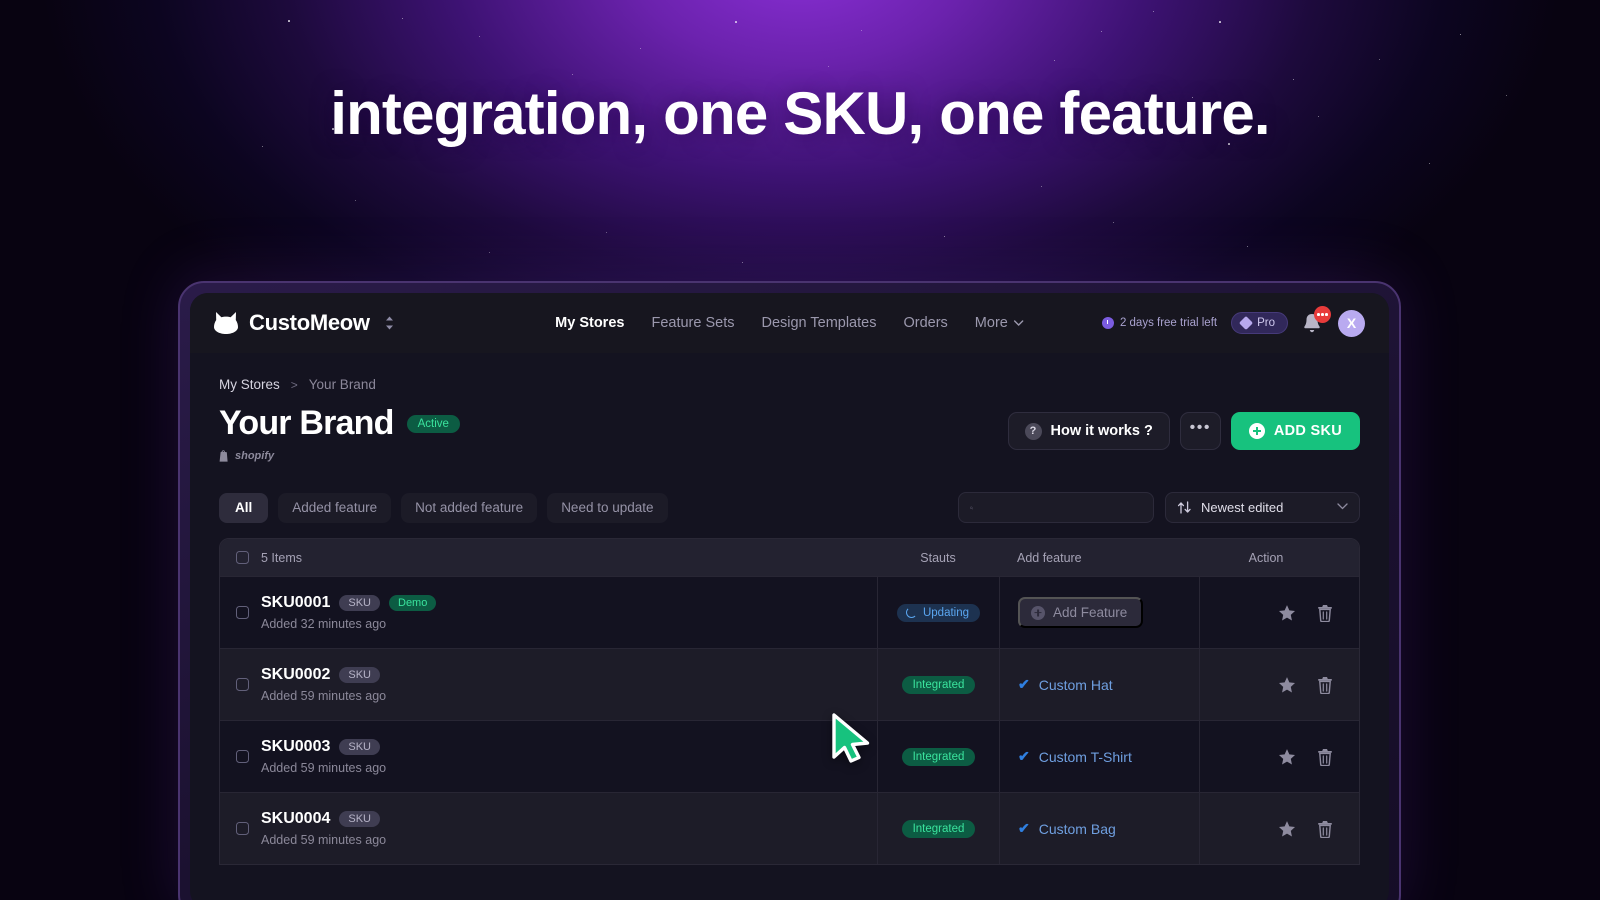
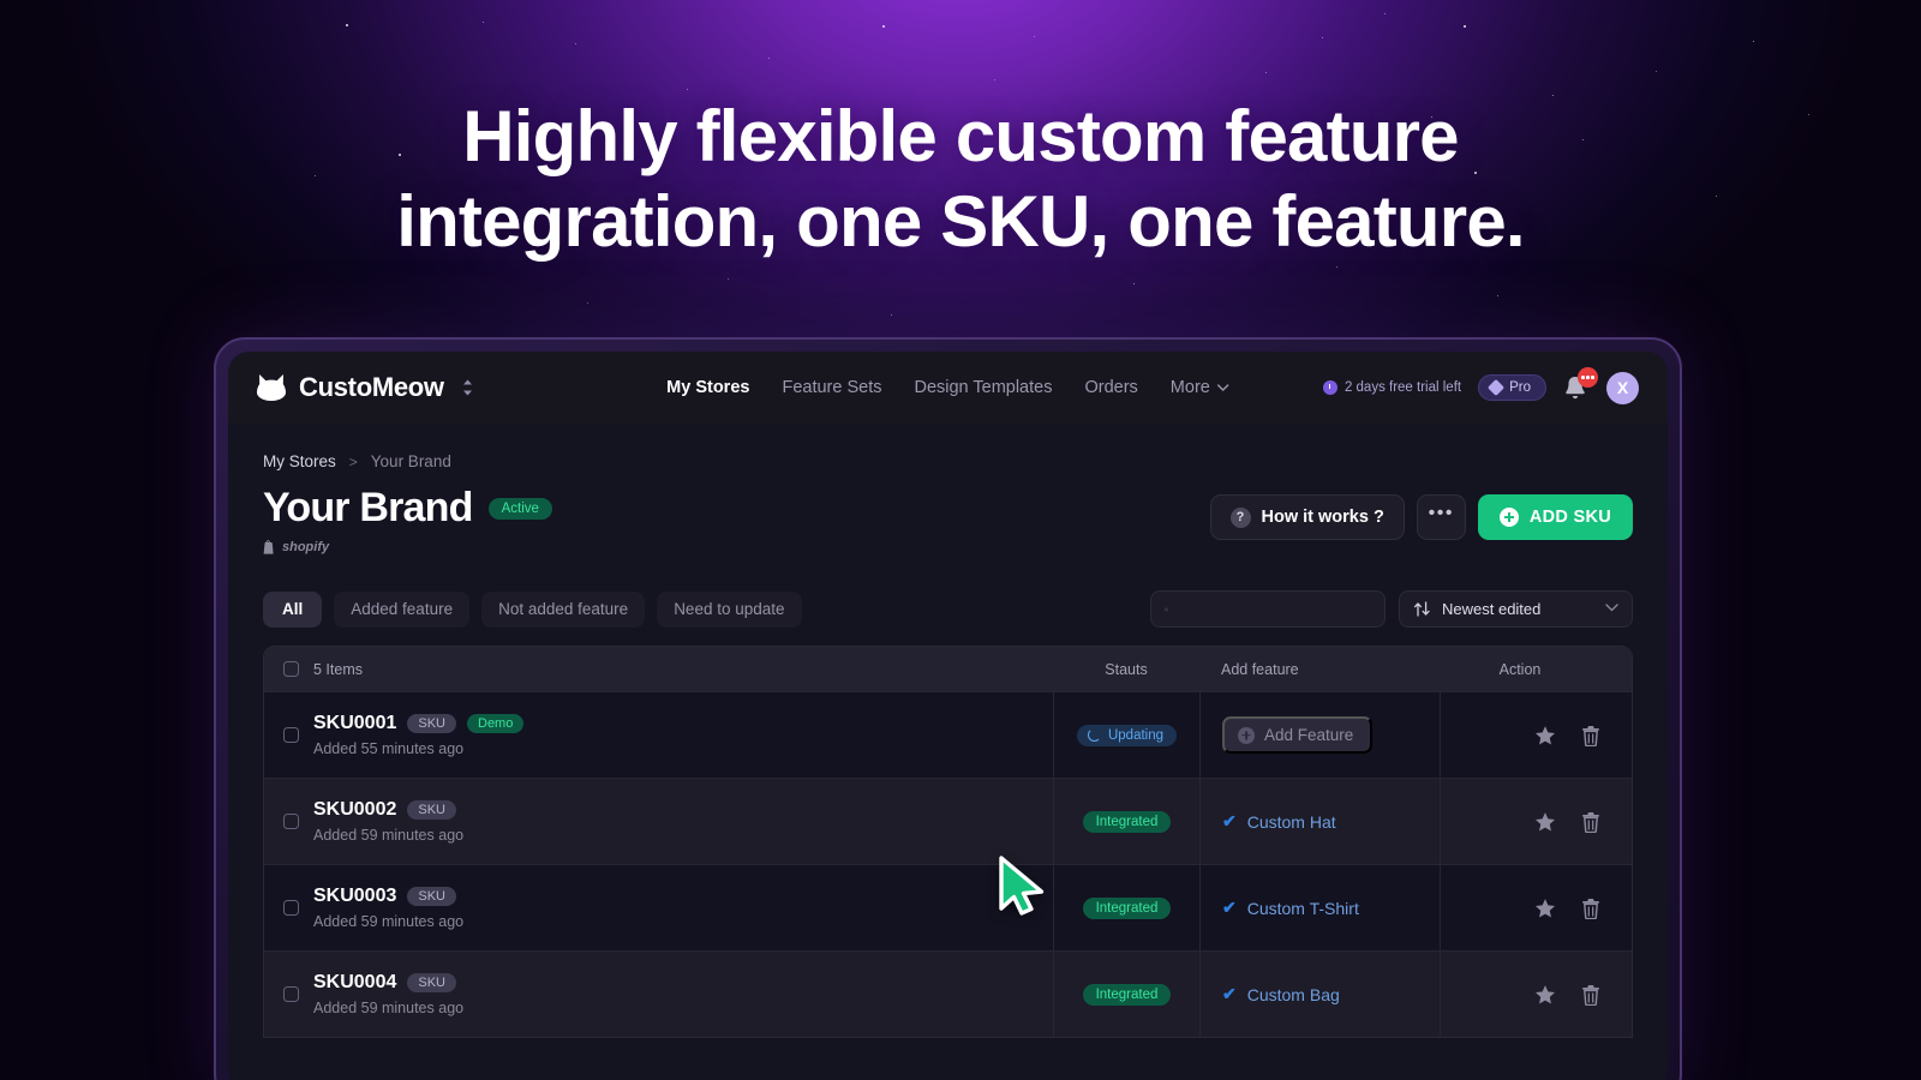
+ Highly flexible custom feature
  integration, one SKU, one feature.
  CustoMeow
  My Stores
  Feature Sets
  Design Templates
  Orders
  More
  2 days free trial left
  Pro
  X
  My Stores
  >
  Your Brand
  Your Brand
  Active
  shopify
  ?
  How it works ?
  •••
  ADD SKU
  All
  Added feature
  Not added feature
  Need to update
  Newest edited
  5 Items
  Stauts
  Add feature
  Action
  SKU0001
  SKU
  Demo
- Added 32 minutes ago
+ Added 55 minutes ago
  Updating
  Add Feature
  SKU0002
  SKU
  Added 59 minutes ago
  Integrated
  ✔
  Custom Hat
  SKU0003
  SKU
  Added 59 minutes ago
  Integrated
  ✔
  Custom T-Shirt
  SKU0004
  SKU
  Added 59 minutes ago
  Integrated
  ✔
  Custom Bag
